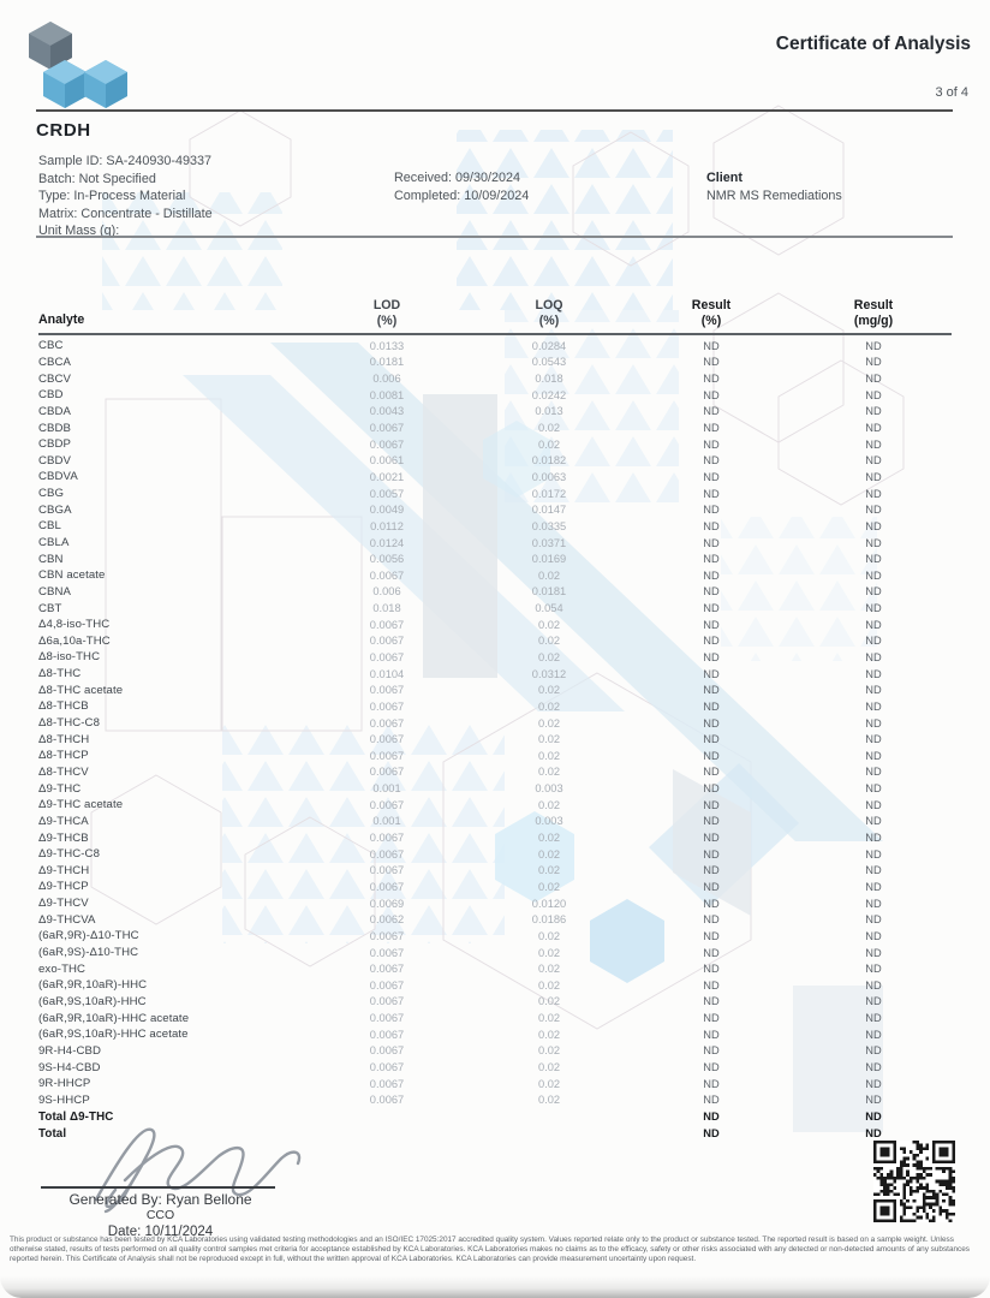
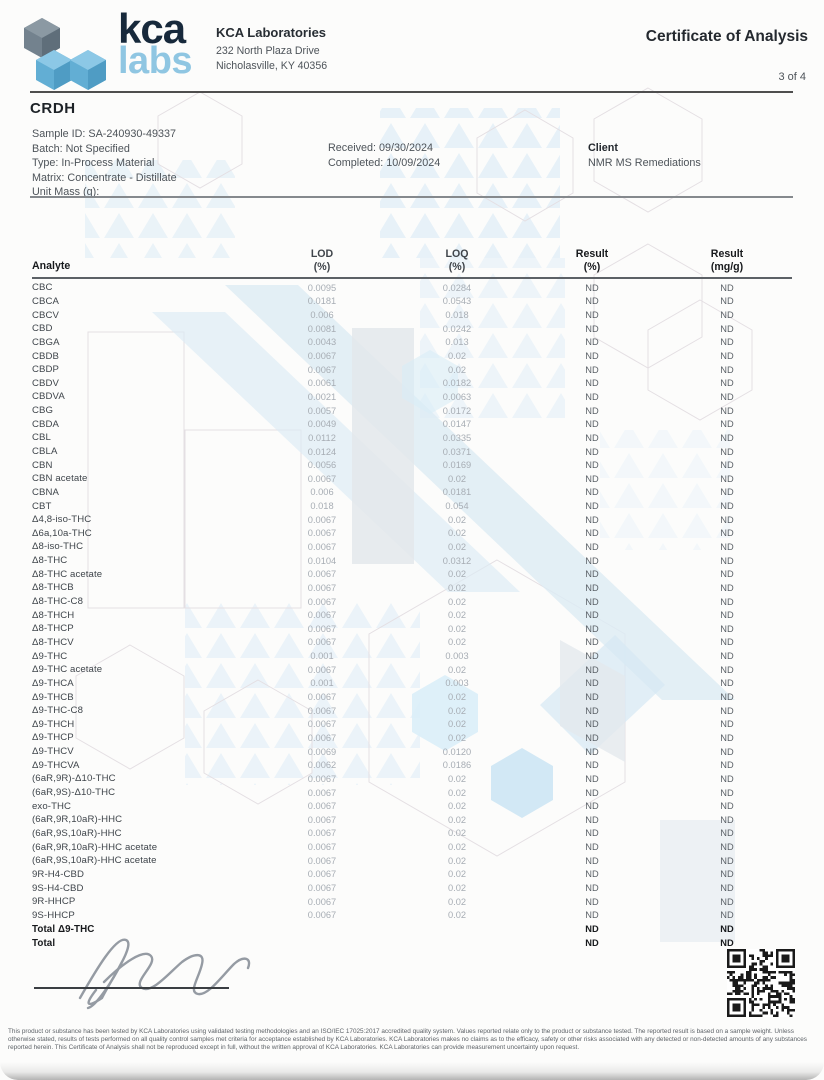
+ kca
+ labs
+ KCA Laboratories
+ 232 North Plaza Drive
+ Nicholasville, KY 40356
  Certificate of Analysis
  3 of 4
  CRDH
  Sample ID: SA-240930-49337
  Batch: Not Specified
  Type: In-Process Material
  Matrix: Concentrate - Distillate
  Unit Mass (g):
  Received: 09/30/2024
  Completed: 10/09/2024
  Client
  NMR MS Remediations
  Analyte
  LOD
  (%)
  LOQ
  (%)
  Result
  (%)
  Result
  (mg/g)
  CBC
- 0.0133
+ 0.0095
  0.0284
  ND
  ND
  CBCA
  0.0181
  0.0543
  ND
  ND
  CBCV
  0.006
  0.018
  ND
  ND
  CBD
  0.0081
  0.0242
  ND
  ND
- CBDA
+ CBGA
  0.0043
  0.013
  ND
  ND
  CBDB
  0.0067
  0.02
  ND
  ND
  CBDP
  0.0067
  0.02
  ND
  ND
  CBDV
  0.0061
  0.0182
  ND
  ND
  CBDVA
  0.0021
  0.0063
  ND
  ND
  CBG
  0.0057
  0.0172
  ND
  ND
- CBGA
+ CBDA
  0.0049
  0.0147
  ND
  ND
  CBL
  0.0112
  0.0335
  ND
  ND
  CBLA
  0.0124
  0.0371
  ND
  ND
  CBN
  0.0056
  0.0169
  ND
  ND
  CBN acetate
  0.0067
  0.02
  ND
  ND
  CBNA
  0.006
  0.0181
  ND
  ND
  CBT
  0.018
  0.054
  ND
  ND
  Δ4,8-iso-THC
  0.0067
  0.02
  ND
  ND
  Δ6a,10a-THC
  0.0067
  0.02
  ND
  ND
  Δ8-iso-THC
  0.0067
  0.02
  ND
  ND
  Δ8-THC
  0.0104
  0.0312
  ND
  ND
  Δ8-THC acetate
  0.0067
  0.02
  ND
  ND
  Δ8-THCB
  0.0067
  0.02
  ND
  ND
  Δ8-THC-C8
  0.0067
  0.02
  ND
  ND
  Δ8-THCH
  0.0067
  0.02
  ND
  ND
  Δ8-THCP
  0.0067
  0.02
  ND
  ND
  Δ8-THCV
  0.0067
  0.02
  ND
  ND
  Δ9-THC
  0.001
  0.003
  ND
  ND
  Δ9-THC acetate
  0.0067
  0.02
  ND
  ND
  Δ9-THCA
  0.001
  0.003
  ND
  ND
  Δ9-THCB
  0.0067
  0.02
  ND
  ND
  Δ9-THC-C8
  0.0067
  0.02
  ND
  ND
  Δ9-THCH
  0.0067
  0.02
  ND
  ND
  Δ9-THCP
  0.0067
  0.02
  ND
  ND
  Δ9-THCV
  0.0069
  0.0120
  ND
  ND
  Δ9-THCVA
  0.0062
  0.0186
  ND
  ND
  (6aR,9R)-Δ10-THC
  0.0067
  0.02
  ND
  ND
  (6aR,9S)-Δ10-THC
  0.0067
  0.02
  ND
  ND
  exo-THC
  0.0067
  0.02
  ND
  ND
  (6aR,9R,10aR)-HHC
  0.0067
  0.02
  ND
  ND
  (6aR,9S,10aR)-HHC
  0.0067
  0.02
  ND
  ND
  (6aR,9R,10aR)-HHC acetate
  0.0067
  0.02
  ND
  ND
  (6aR,9S,10aR)-HHC acetate
  0.0067
  0.02
  ND
  ND
  9R-H4-CBD
  0.0067
  0.02
  ND
  ND
  9S-H4-CBD
  0.0067
  0.02
  ND
  ND
  9R-HHCP
  0.0067
  0.02
  ND
  ND
  9S-HHCP
  0.0067
  0.02
  ND
  ND
  Total Δ9-THC
  ND
  ND
  Total
  ND
  ND
- Generated By: Ryan Bellone
- CCO
- Date: 10/11/2024
